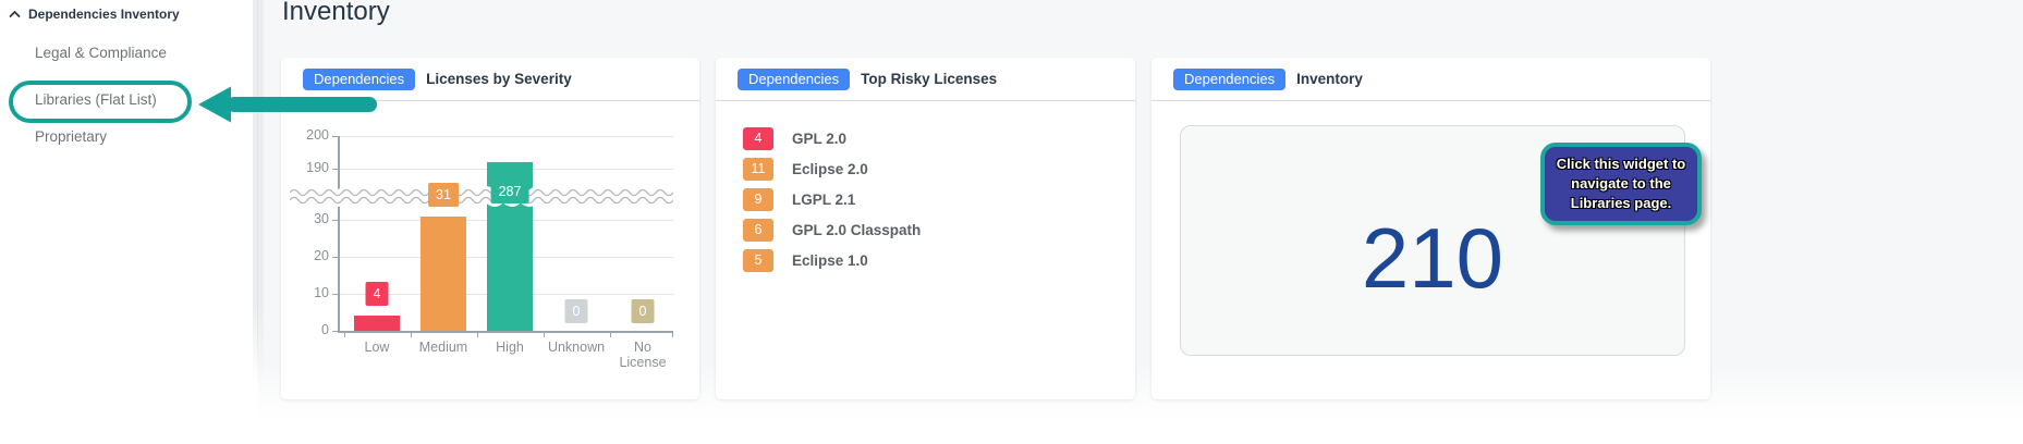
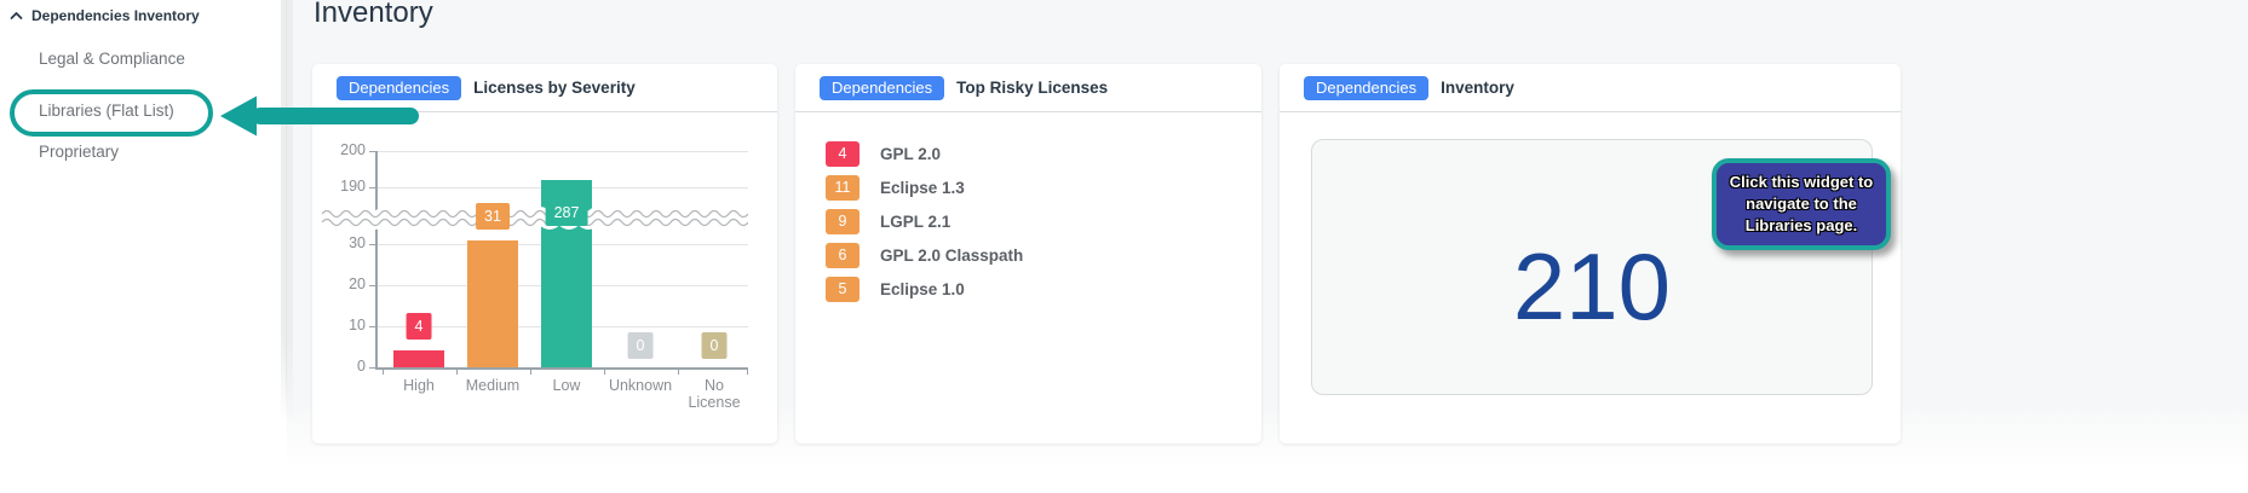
  Dependencies Inventory
  Legal & Compliance
  Libraries (Flat List)
  Proprietary
  Inventory
  Dependencies
  Licenses by Severity
  0
  10
  20
  30
  190
  200
  4
- Low
+ High
  31
  Medium
  287
- High
+ Low
  0
  Unknown
  0
  No License
  Dependencies
  Top Risky Licenses
  4
  GPL 2.0
  11
- Eclipse 2.0
+ Eclipse 1.3
  9
  LGPL 2.1
  6
  GPL 2.0 Classpath
  5
  Eclipse 1.0
  Dependencies
  Inventory
  210
  Click this widget to navigate to the Libraries page.
